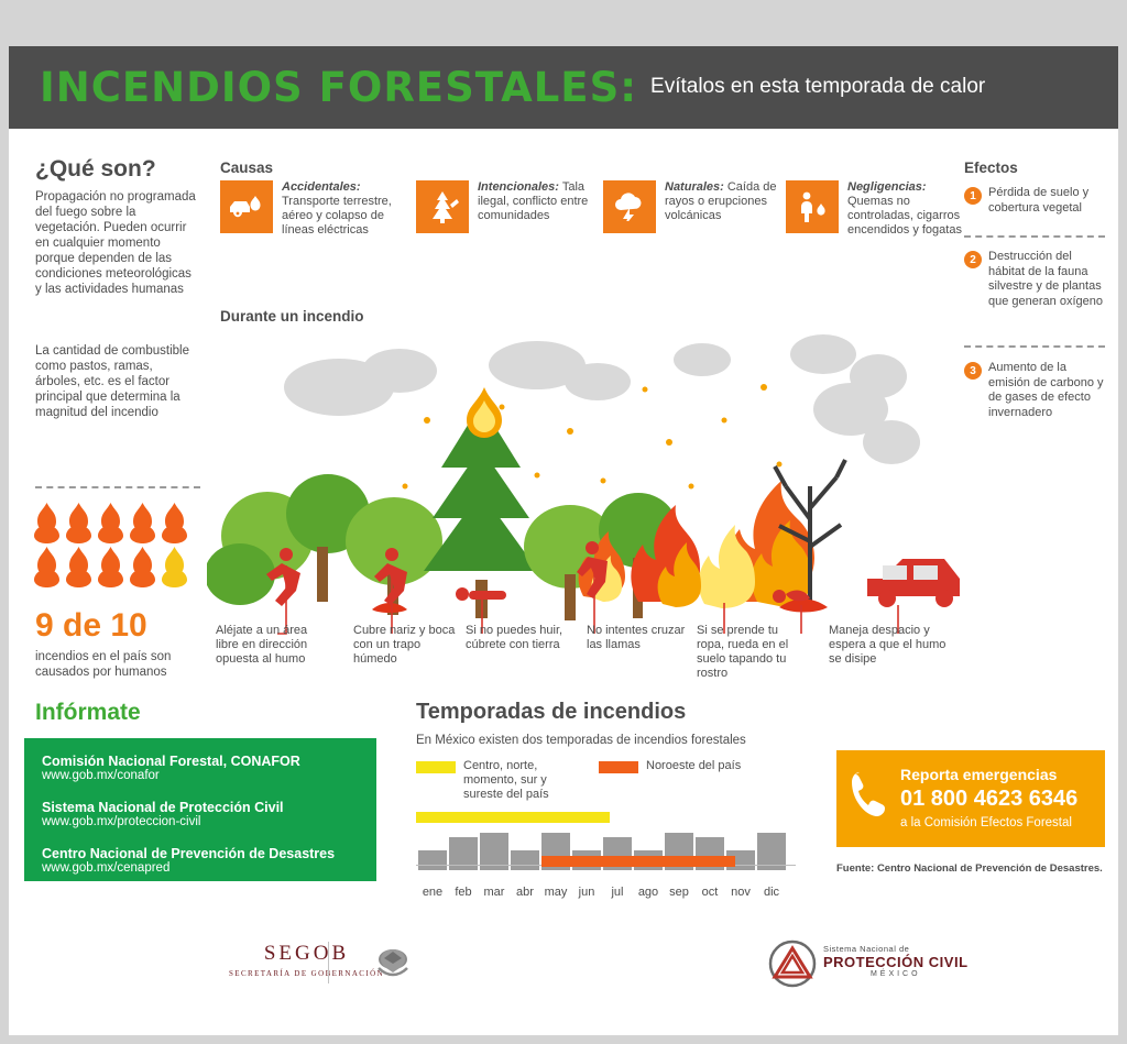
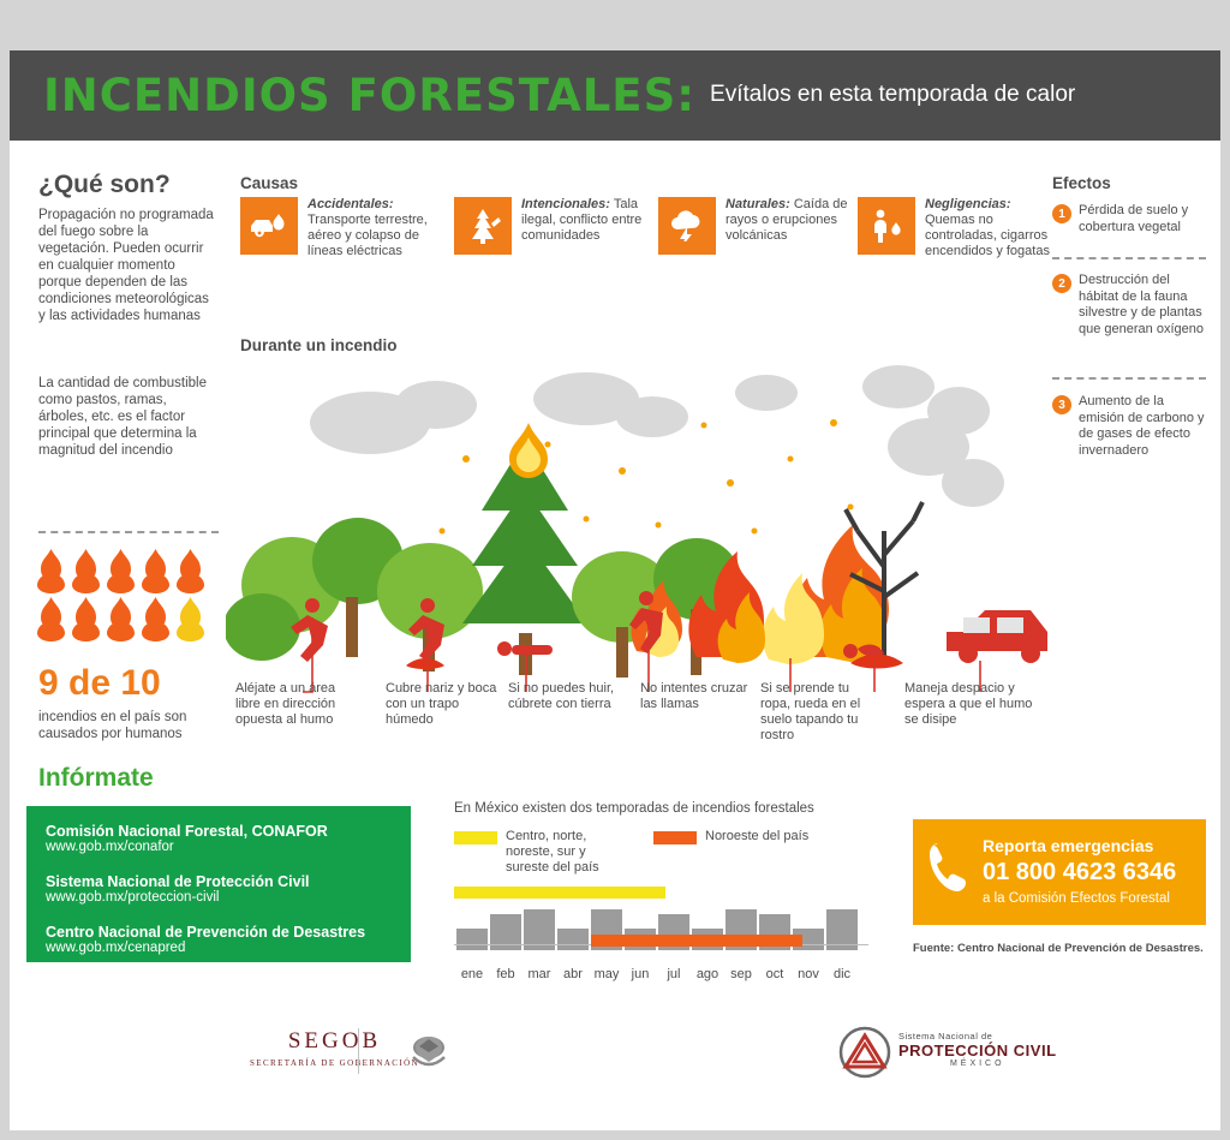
  INCENDIOS FORESTALES:
  Evítalos en esta temporada de calor
  ¿Qué son?
  Propagación no programada del fuego sobre la vegetación. Pueden ocurrir en cualquier momento porque dependen de las condiciones meteorológicas y las actividades humanas
  La cantidad de combustible como pastos, ramas, árboles, etc. es el factor principal que determina la magnitud del incendio
  9 de 10
  incendios en el país son causados por humanos
  Infórmate
  Comisión Nacional Forestal, CONAFOR
  www.gob.mx/conafor
  Sistema Nacional de Protección Civil
  www.gob.mx/proteccion-civil
  Centro Nacional de Prevención de Desastres
  www.gob.mx/cenapred
  Causas
  Accidentales: Transporte terrestre, aéreo y colapso de líneas eléctricas
  Intencionales: Tala ilegal, conflicto entre comunidades
  Naturales: Caída de rayos o erupciones volcánicas
  Negligencias: Quemas no controladas, cigarros encendidos y fogatas
  Efectos
  1
  Pérdida de suelo y cobertura vegetal
  2
  Destrucción del hábitat de la fauna silvestre y de plantas que generan oxígeno
  3
  Aumento de la emisión de carbono y de gases de efecto invernadero
  Durante un incendio
  Aléjate a un área libre en dirección opuesta al humo
  Cubre nariz y boca con un trapo húmedo
  Si no puedes huir, cúbrete con tierra
  No intentes cruzar las llamas
  Si se prende tu ropa, rueda en el suelo tapando tu rostro
  Maneja despacio y espera a que el humo se disipe
- Temporadas de incendios
  En México existen dos temporadas de incendios forestales
- Centro, norte, momento, sur y sureste del país
+ Centro, norte, noreste, sur y sureste del país
  Noroeste del país
  ene
  feb
  mar
  abr
  may
  jun
  jul
  ago
  sep
  oct
  nov
  dic
  Reporta emergencias
  01 800 4623 6346
  a la Comisión Efectos Forestal
  Fuente: Centro Nacional de Prevención de Desastres.
  SEGOB
  SECRETARÍA DE GOERNACIÓN
  Sistema Nacional de
  PROTECCIÓN CIVIL
